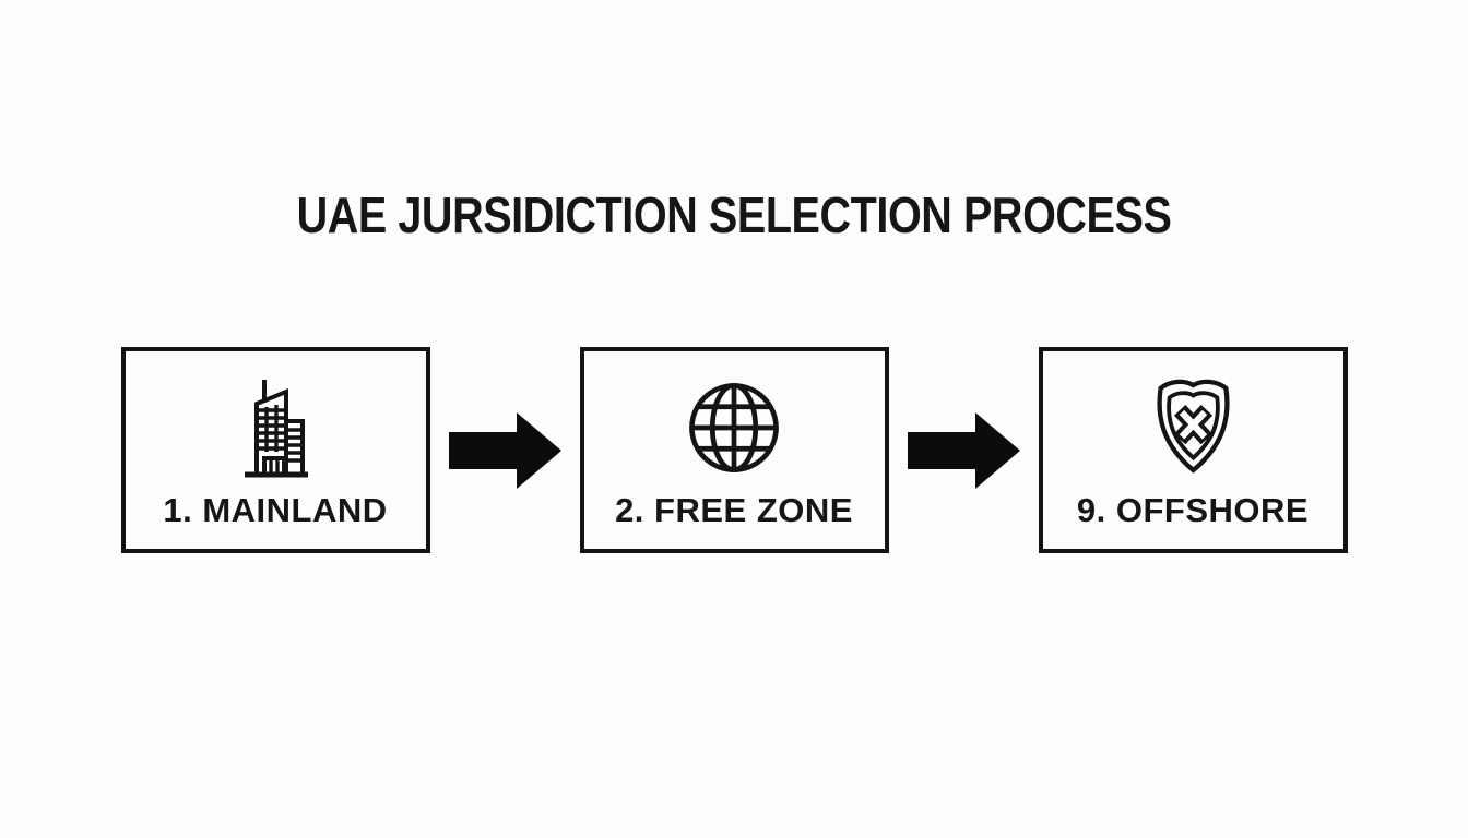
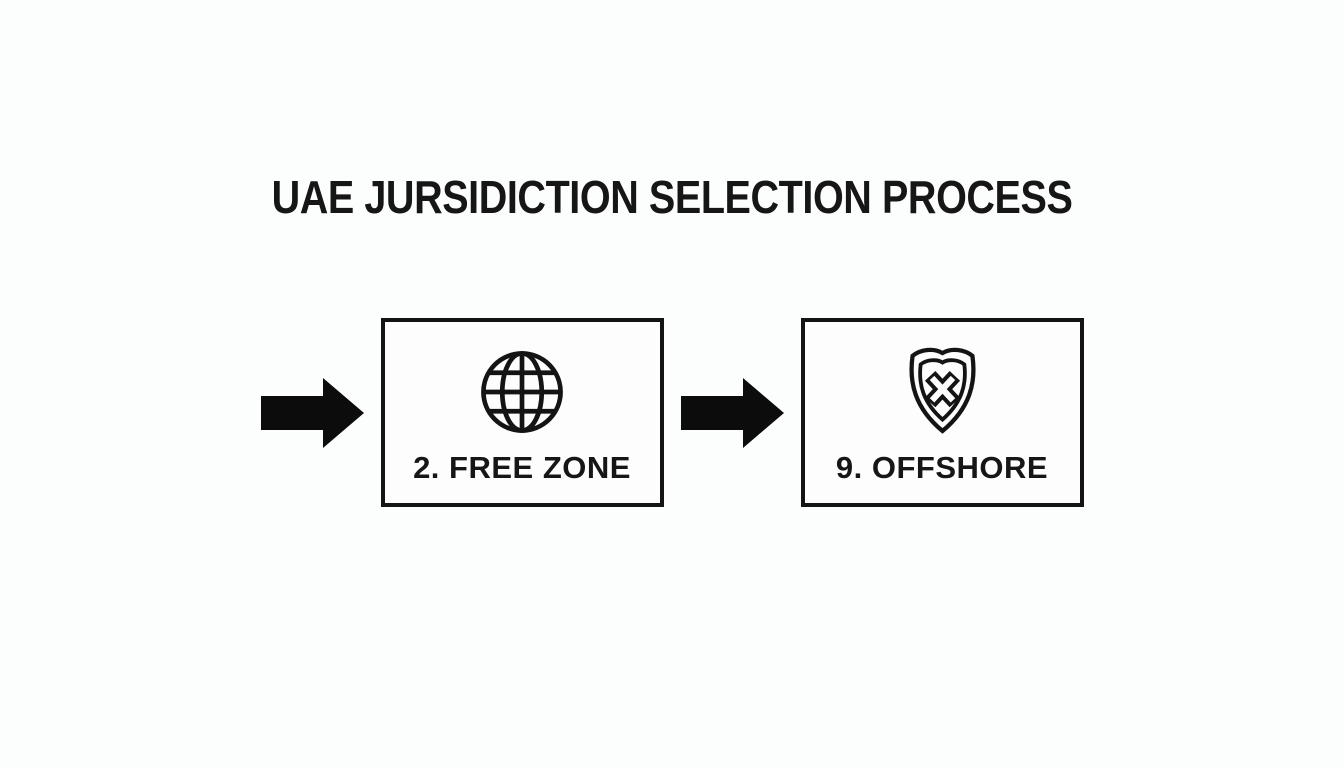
  UAE JURSIDICTION SELECTION PROCESS
- 1. MAINLAND
  2. FREE ZONE
  9. OFFSHORE
